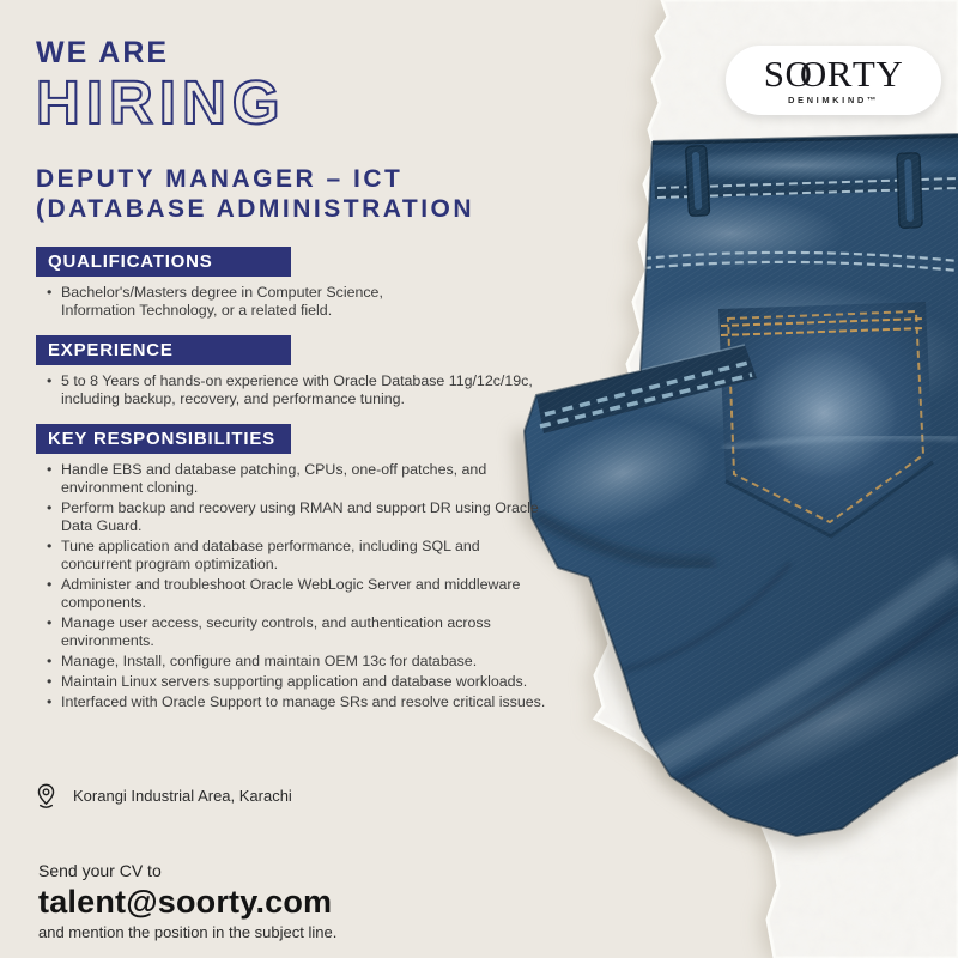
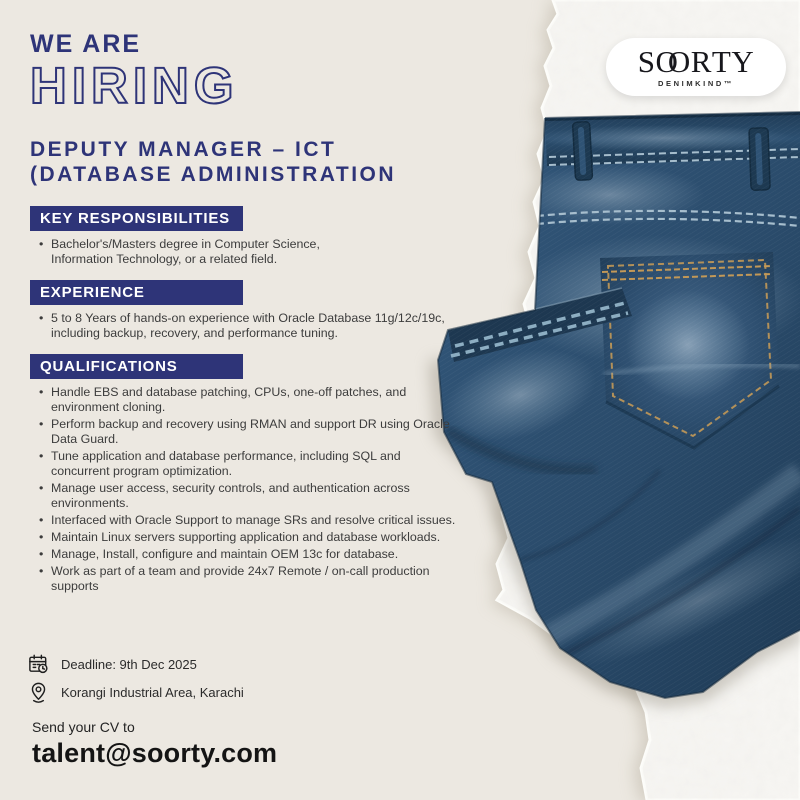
  SOORTY
  DENIMKIND™
  WE ARE
  HIRING
  DEPUTY MANAGER – ICT
  (DATABASE ADMINISTRATION
- QUALIFICATIONS
+ KEY RESPONSIBILITIES
  Bachelor's/Masters degree in Computer Science,
  Information Technology, or a related field.
  EXPERIENCE
  5 to 8 Years of hands-on experience with Oracle Database 11g/12c/19c,
  including backup, recovery, and performance tuning.
- KEY RESPONSIBILITIES
+ QUALIFICATIONS
  Handle EBS and database patching, CPUs, one-off patches, and
  environment cloning.
  Perform backup and recovery using RMAN and support DR using Oracle
  Data Guard.
  Tune application and database performance, including SQL and
  concurrent program optimization.
- Administer and troubleshoot Oracle WebLogic Server and middleware
- components.
  Manage user access, security controls, and authentication across
  environments.
- Manage, Install, configure and maintain OEM 13c for database.
+ Interfaced with Oracle Support to manage SRs and resolve critical issues.
  Maintain Linux servers supporting application and database workloads.
- Interfaced with Oracle Support to manage SRs and resolve critical issues.
+ Manage, Install, configure and maintain OEM 13c for database.
+ Work as part of a team and provide 24x7 Remote / on-call production
+ supports
+ Deadline: 9th Dec 2025
  Korangi Industrial Area, Karachi
  Send your CV to
  talent@soorty.com
- and mention the position in the subject line.
